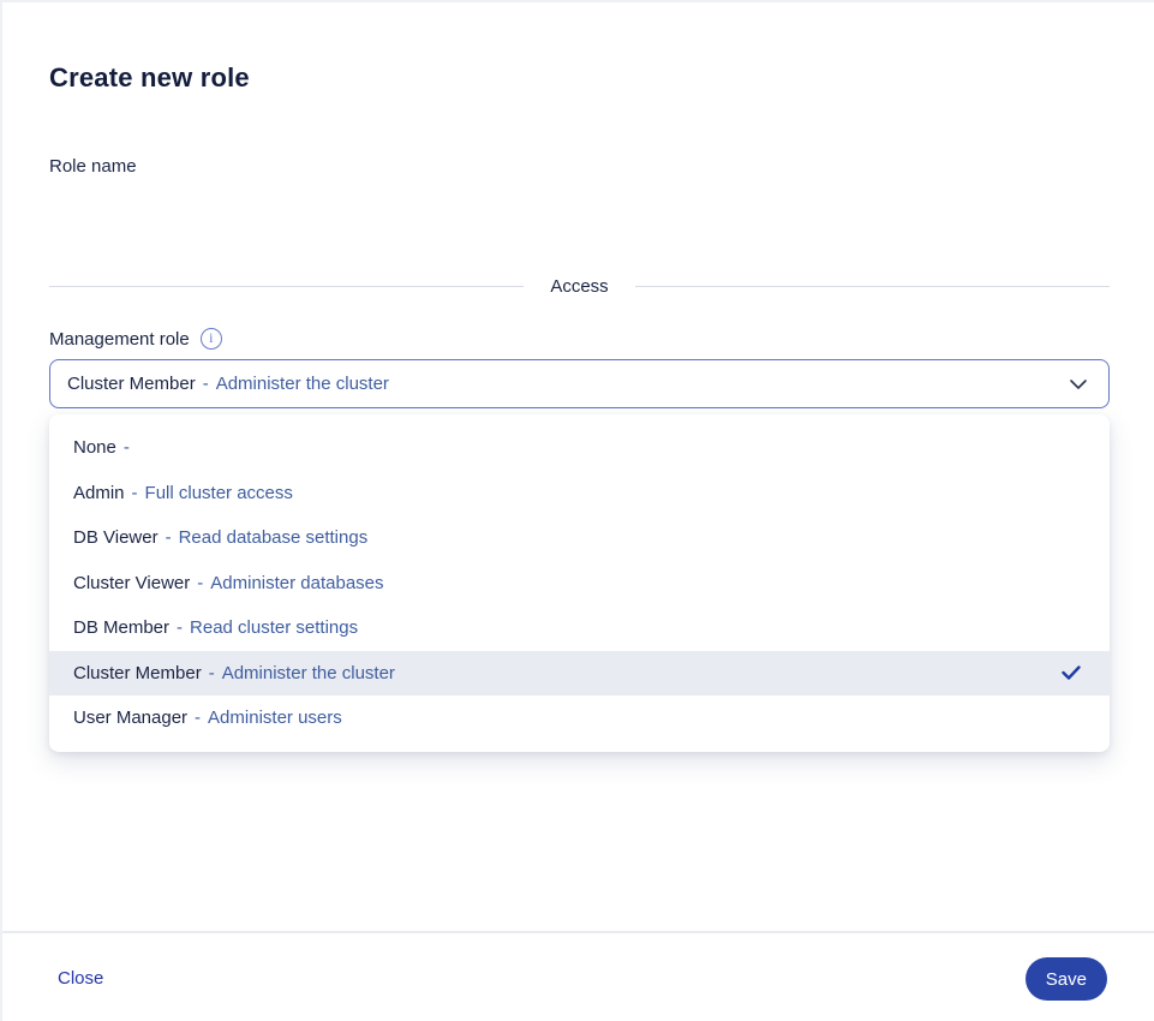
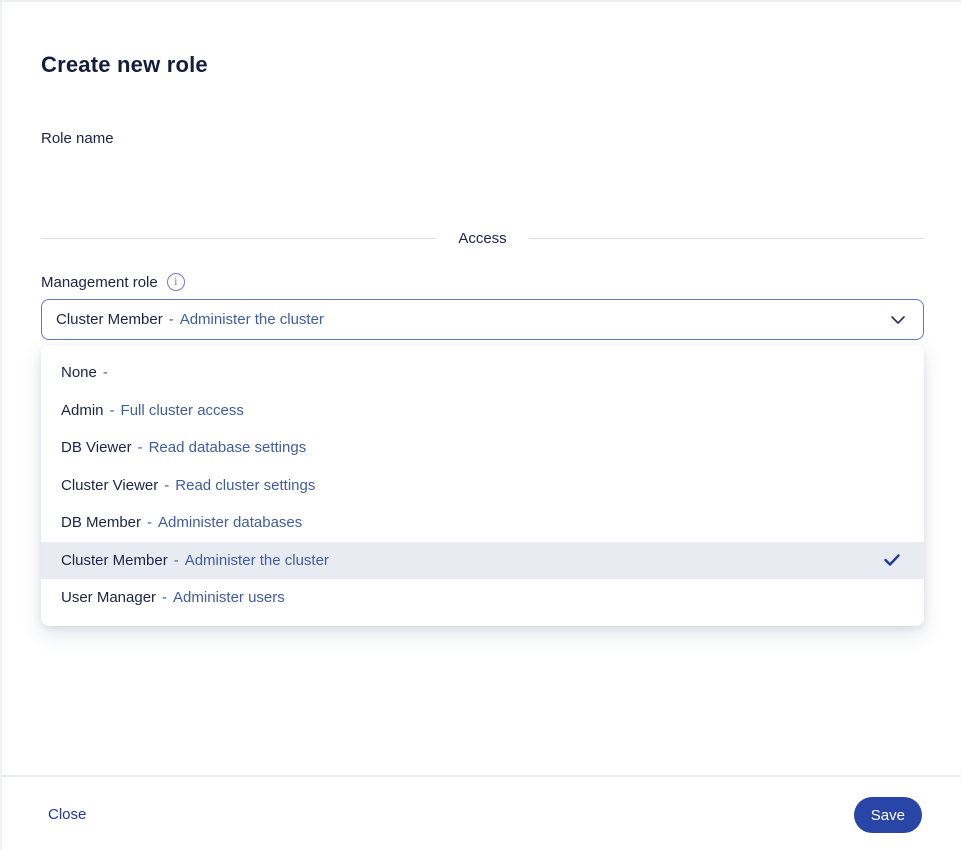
  Create new role
  Role name
  Access
  Management role
  i
  Cluster Member
  -
  Administer the cluster
  None
  -
  Admin
  -
  Full cluster access
  DB Viewer
  -
  Read database settings
  Cluster Viewer
  -
- Administer databases
+ Read cluster settings
  DB Member
  -
- Read cluster settings
+ Administer databases
  Cluster Member
  -
  Administer the cluster
  User Manager
  -
  Administer users
  Close
  Save
